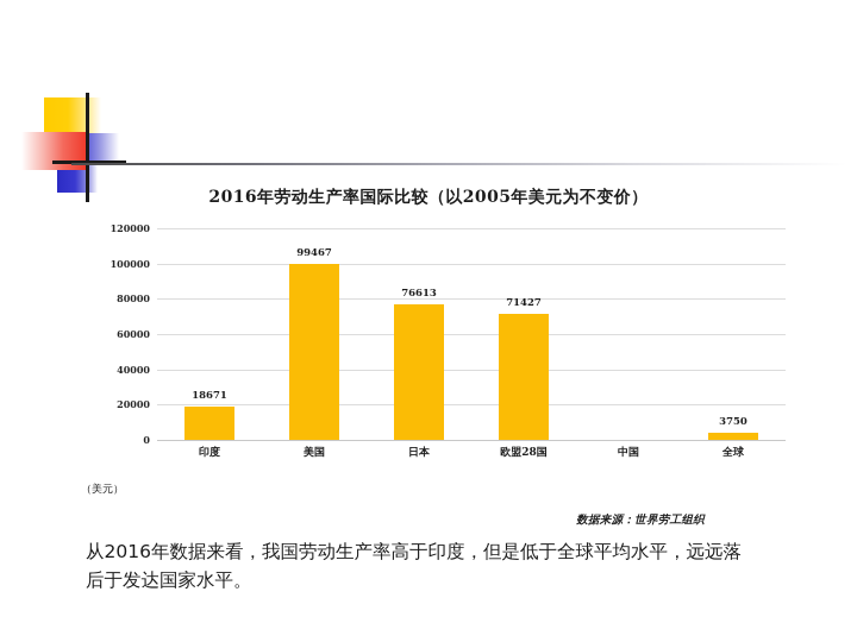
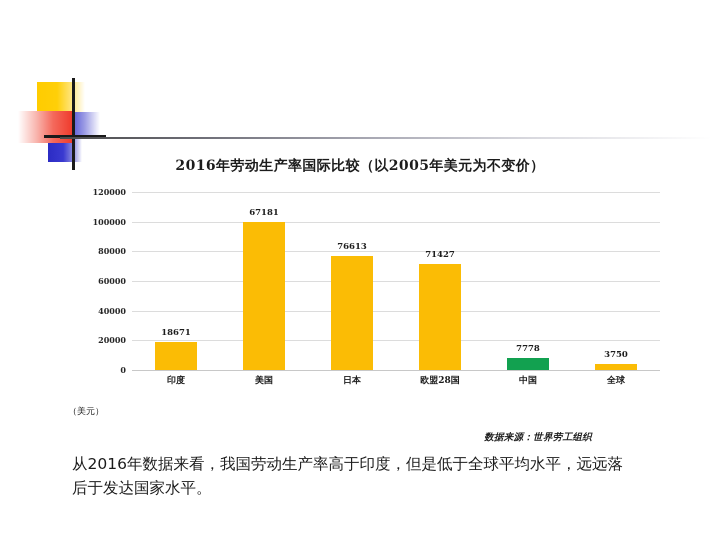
  2016年劳动生产率国际比较（以2005年美元为不变价）
  0
  20000
  40000
  60000
  80000
  100000
  120000
  18671
- 99467
+ 67181
  76613
  71427
+ 7778
  3750
  印度
  美国
  日本
  欧盟28国
  中国
  全球
  （美元）
  数据来源：世界劳工组织
  从2016年数据来看，我国劳动生产率高于印度，但是低于全球平均水平，远远落后于发达国家水平。
